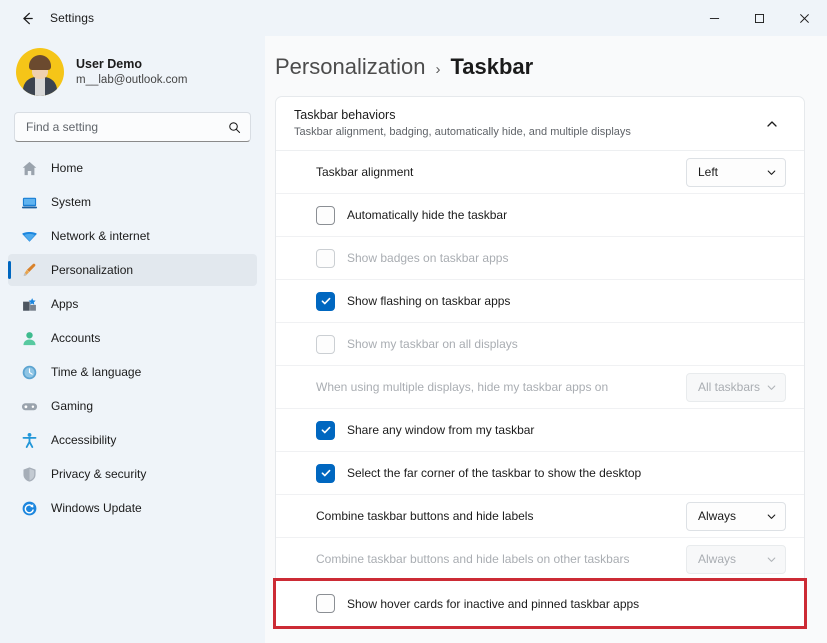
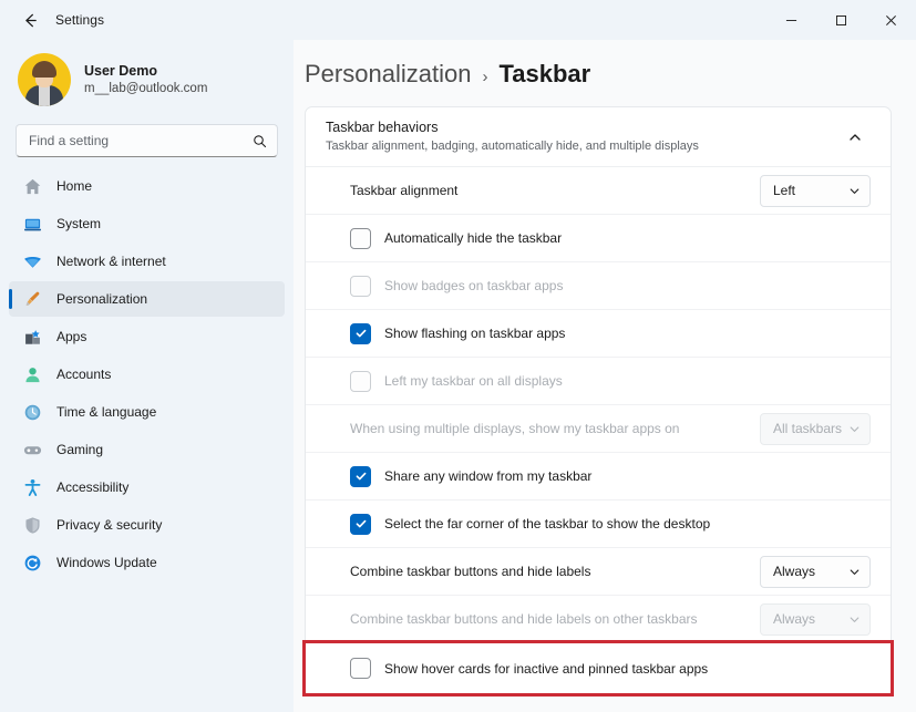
  Settings
  User Demo
  m__lab@outlook.com
  Find a setting
  Home
  System
  Network & internet
  Personalization
  Apps
  Accounts
  Time & language
  Gaming
  Accessibility
  Privacy & security
  Windows Update
  Personalization
  ›
  Taskbar
  Taskbar behaviors
  Taskbar alignment, badging, automatically hide, and multiple displays
  Taskbar alignment
  Left
  Automatically hide the taskbar
  Show badges on taskbar apps
  Show flashing on taskbar apps
- Show my taskbar on all displays
+ Left my taskbar on all displays
- When using multiple displays, hide my taskbar apps on
+ When using multiple displays, show my taskbar apps on
  All taskbars
  Share any window from my taskbar
  Select the far corner of the taskbar to show the desktop
  Combine taskbar buttons and hide labels
  Always
  Combine taskbar buttons and hide labels on other taskbars
  Always
  Show hover cards for inactive and pinned taskbar apps
